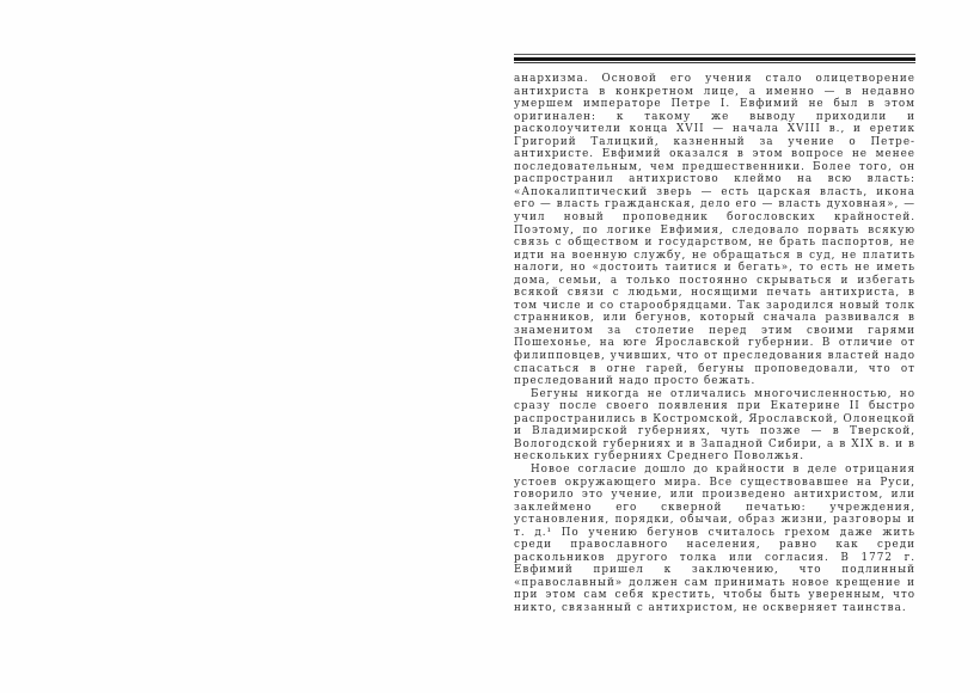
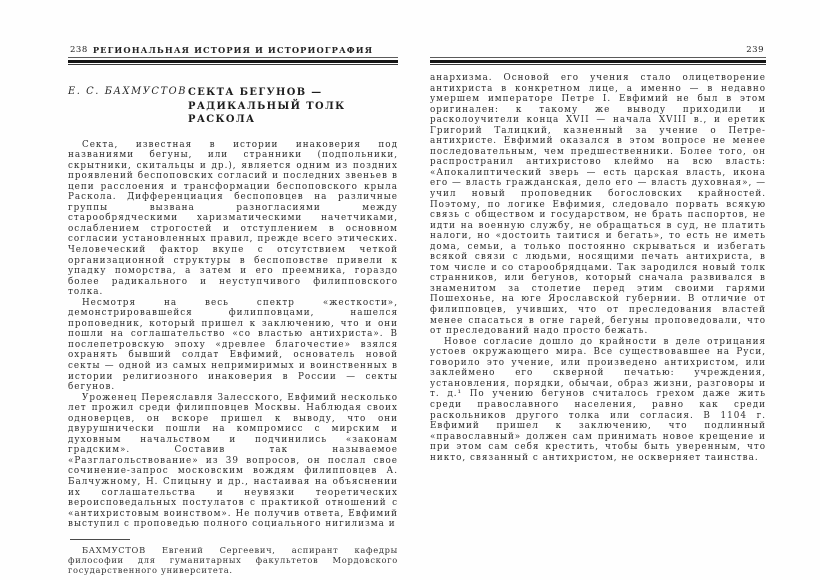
+ 238
+ РЕГИОНАЛЬНАЯ ИСТОРИЯ И ИСТОРИОГРАФИЯ
+ Е. С. БАХМУСТОВ
+ СЕКТА БЕГУНОВ —
+ РАДИКАЛЬНЫЙ ТОЛК РАСКОЛА
+ Секта, известная в истории инаковерия под названиями бегуны, или странники (подпольники, скрытники, скитальцы и др.), является одним из поздних проявлений беспоповских согласий и последних звеньев в цепи расслоения и трансформации беспоповского крыла Раскола. Дифференциация беспоповцев на различные группы вызвана разногласиями между старообрядческими харизматическими начетчиками, ослаблением строгостей и отступлением в основном согласии установленных правил, прежде всего этических. Человеческий фактор вкупе с отсутствием четкой организационной структуры в беспоповстве привели к упадку поморства, а затем и его преемника, гораздо более радикального и неуступчивого филипповского толка.
+ Несмотря на весь спектр «жесткости», демонстрировавшейся филипповцами, нашелся проповедник, который пришел к заключению, что и они пошли на соглашательство «со властью антихриста». В послепетровскую эпоху «древлее благочестие» взялся охранять бывший солдат Евфимий, основатель новой секты — одной из самых непримиримых и воинственных в истории религиозного инаковерия в России — секты бегунов.
+ Уроженец Переяславля Залесского, Евфимий несколько лет прожил среди филипповцев Москвы. Наблюдая своих одноверцев, он вскоре пришел к выводу, что они двурушнически пошли на компромисс с мирским и духовным начальством и подчинились «законам градским». Составив так называемое «Разглагольствование» из 39 вопросов, он послал свое сочинение-запрос московским вождям филипповцев А. Балчужному, Н. Спицыну и др., настаивая на объяснении их соглашательства и неувязки теоретических вероисповедальных постулатов с практикой отношений с «антихристовым воинством». Не получив ответа, Евфимий выступил с проповедью полного социального нигилизма и
+ БАХМУСТОВ Евгений Сергеевич, аспирант кафедры философии для гуманитарных факультетов Мордовского государственного университета.
+ 239
- анархизма. Основой его учения стало олицетворение антихриста в конкретном лице, а именно — в недавно умершем императоре Петре I. Евфимий не был в этом оригинален: к такому же выводу приходили и расколоучители конца XVII — начала XVIII в., и еретик Григорий Талицкий, казненный за учение о Петре-антихристе. Евфимий оказался в этом вопросе не менее последовательным, чем предшественники. Более того, он распространил антихристово клеймо на всю власть: «Апокалиптический зверь — есть царская власть, икона его — власть гражданская, дело его — власть духовная», — учил новый проповедник богословских крайностей. Поэтому, по логике Евфимия, следовало порвать всякую связь с обществом и государством, не брать паспортов, не идти на военную службу, не обращаться в суд, не платить налоги, но «достоить таитися и бегать», то есть не иметь дома, семьи, а только постоянно скрываться и избегать всякой связи с людьми, носящими печать антихриста, в том числе и со старообрядцами. Так зародился новый толк странников, или бегунов, который сначала развивался в знаменитом за столетие перед этим своими гарями Пошехонье, на юге Ярославской губернии. В отличие от филипповцев, учивших, что от преследования властей надо спасаться в огне гарей, бегуны проповедовали, что от преследований надо просто бежать.
+ анархизма. Основой его учения стало олицетворение антихриста в конкретном лице, а именно — в недавно умершем императоре Петре I. Евфимий не был в этом оригинален: к такому же выводу приходили и расколоучители конца XVII — начала XVIII в., и еретик Григорий Талицкий, казненный за учение о Петре-антихристе. Евфимий оказался в этом вопросе не менее последовательным, чем предшественники. Более того, он распространил антихристово клеймо на всю власть: «Апокалиптический зверь — есть царская власть, икона его — власть гражданская, дело его — власть духовная», — учил новый проповедник богословских крайностей. Поэтому, по логике Евфимия, следовало порвать всякую связь с обществом и государством, не брать паспортов, не идти на военную службу, не обращаться в суд, не платить налоги, но «достоить таитися и бегать», то есть не иметь дома, семьи, а только постоянно скрываться и избегать всякой связи с людьми, носящими печать антихриста, в том числе и со старообрядцами. Так зародился новый толк странников, или бегунов, который сначала развивался в знаменитом за столетие перед этим своими гарями Пошехонье, на юге Ярославской губернии. В отличие от филипповцев, учивших, что от преследования властей менее спасаться в огне гарей, бегуны проповедовали, что от преследований надо просто бежать.
- Бегуны никогда не отличались многочисленностью, но сразу после своего появления при Екатерине II быстро распространились в Костромской, Ярославской, Олонецкой и Владимирской губерниях, чуть позже — в Тверской, Вологодской губерниях и в Западной Сибири, а в XIX в. и в нескольких губерниях Среднего Поволжья.
- Новое согласие дошло до крайности в деле отрицания устоев окружающего мира. Все существовавшее на Руси, говорило это учение, или произведено антихристом, или заклеймено его скверной печатью: учреждения, установления, порядки, обычаи, образ жизни, разговоры и т. д.¹ По учению бегунов считалось грехом даже жить среди православного населения, равно как среди раскольников другого толка или согласия. В 1772 г. Евфимий пришел к заключению, что подлинный «православный» должен сам принимать новое крещение и при этом сам себя крестить, чтобы быть уверенным, что никто, связанный с антихристом, не оскверняет таинства.
+ Новое согласие дошло до крайности в деле отрицания устоев окружающего мира. Все существовавшее на Руси, говорило это учение, или произведено антихристом, или заклеймено его скверной печатью: учреждения, установления, порядки, обычаи, образ жизни, разговоры и т. д.¹ По учению бегунов считалось грехом даже жить среди православного населения, равно как среди раскольников другого толка или согласия. В 1104 г. Евфимий пришел к заключению, что подлинный «православный» должен сам принимать новое крещение и при этом сам себя крестить, чтобы быть уверенным, что никто, связанный с антихристом, не оскверняет таинства.
